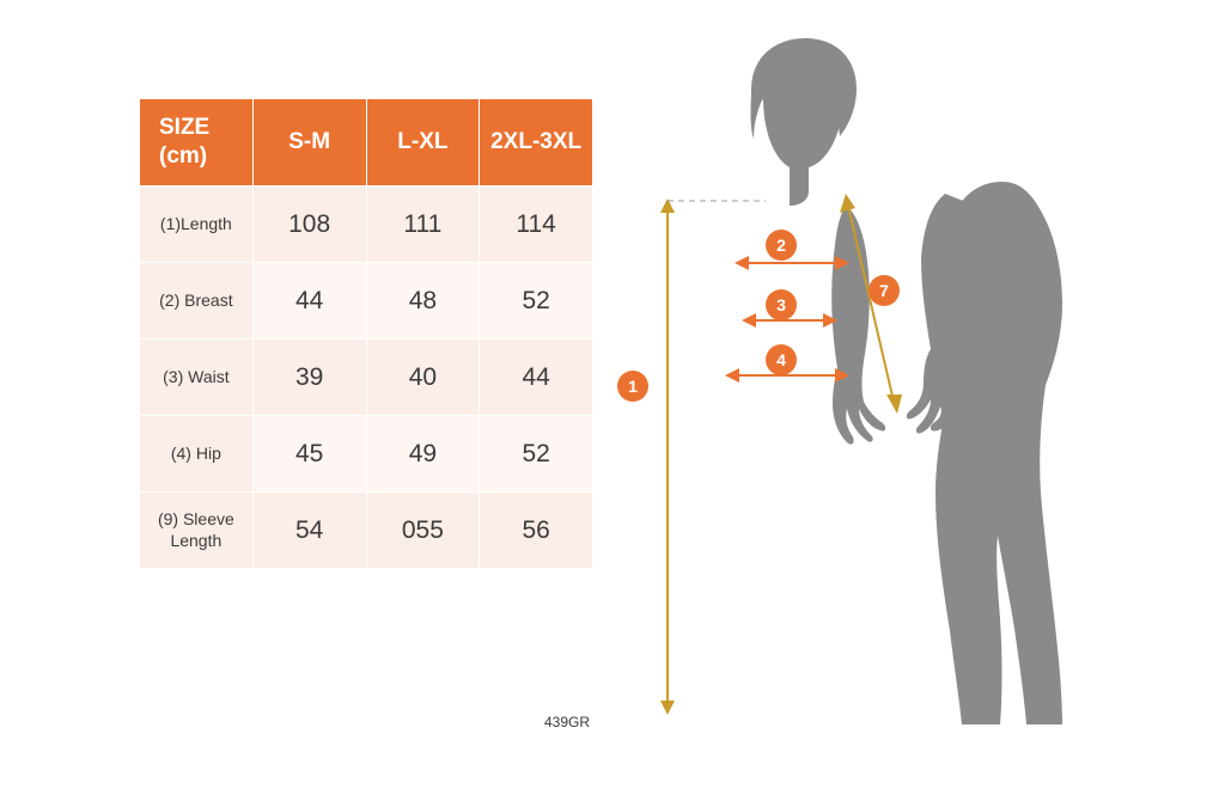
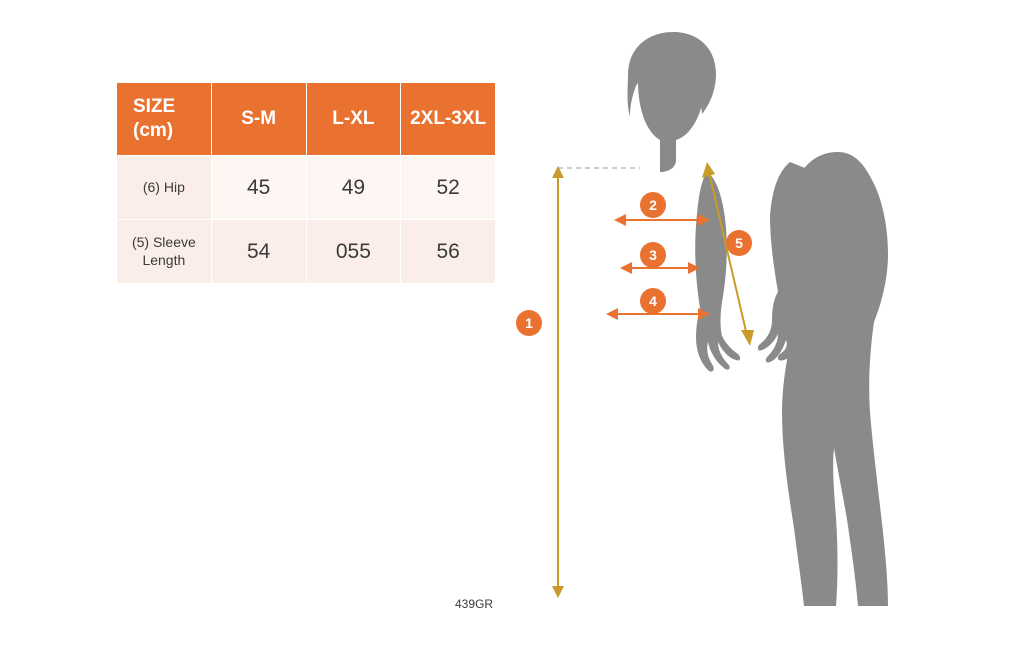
  SIZE (cm)	S-M	L-XL	2XL-3XL
- (1)Length	108	111	114
- (2) Breast	44	48	52
- (3) Waist	39	40	44
- (4) Hip	45	49	52
+ (6) Hip	45	49	52
- (9) Sleeve Length	54	055	56
+ (5) Sleeve Length	54	055	56
  439GR
  1
  2
  3
  4
- 7
+ 5
